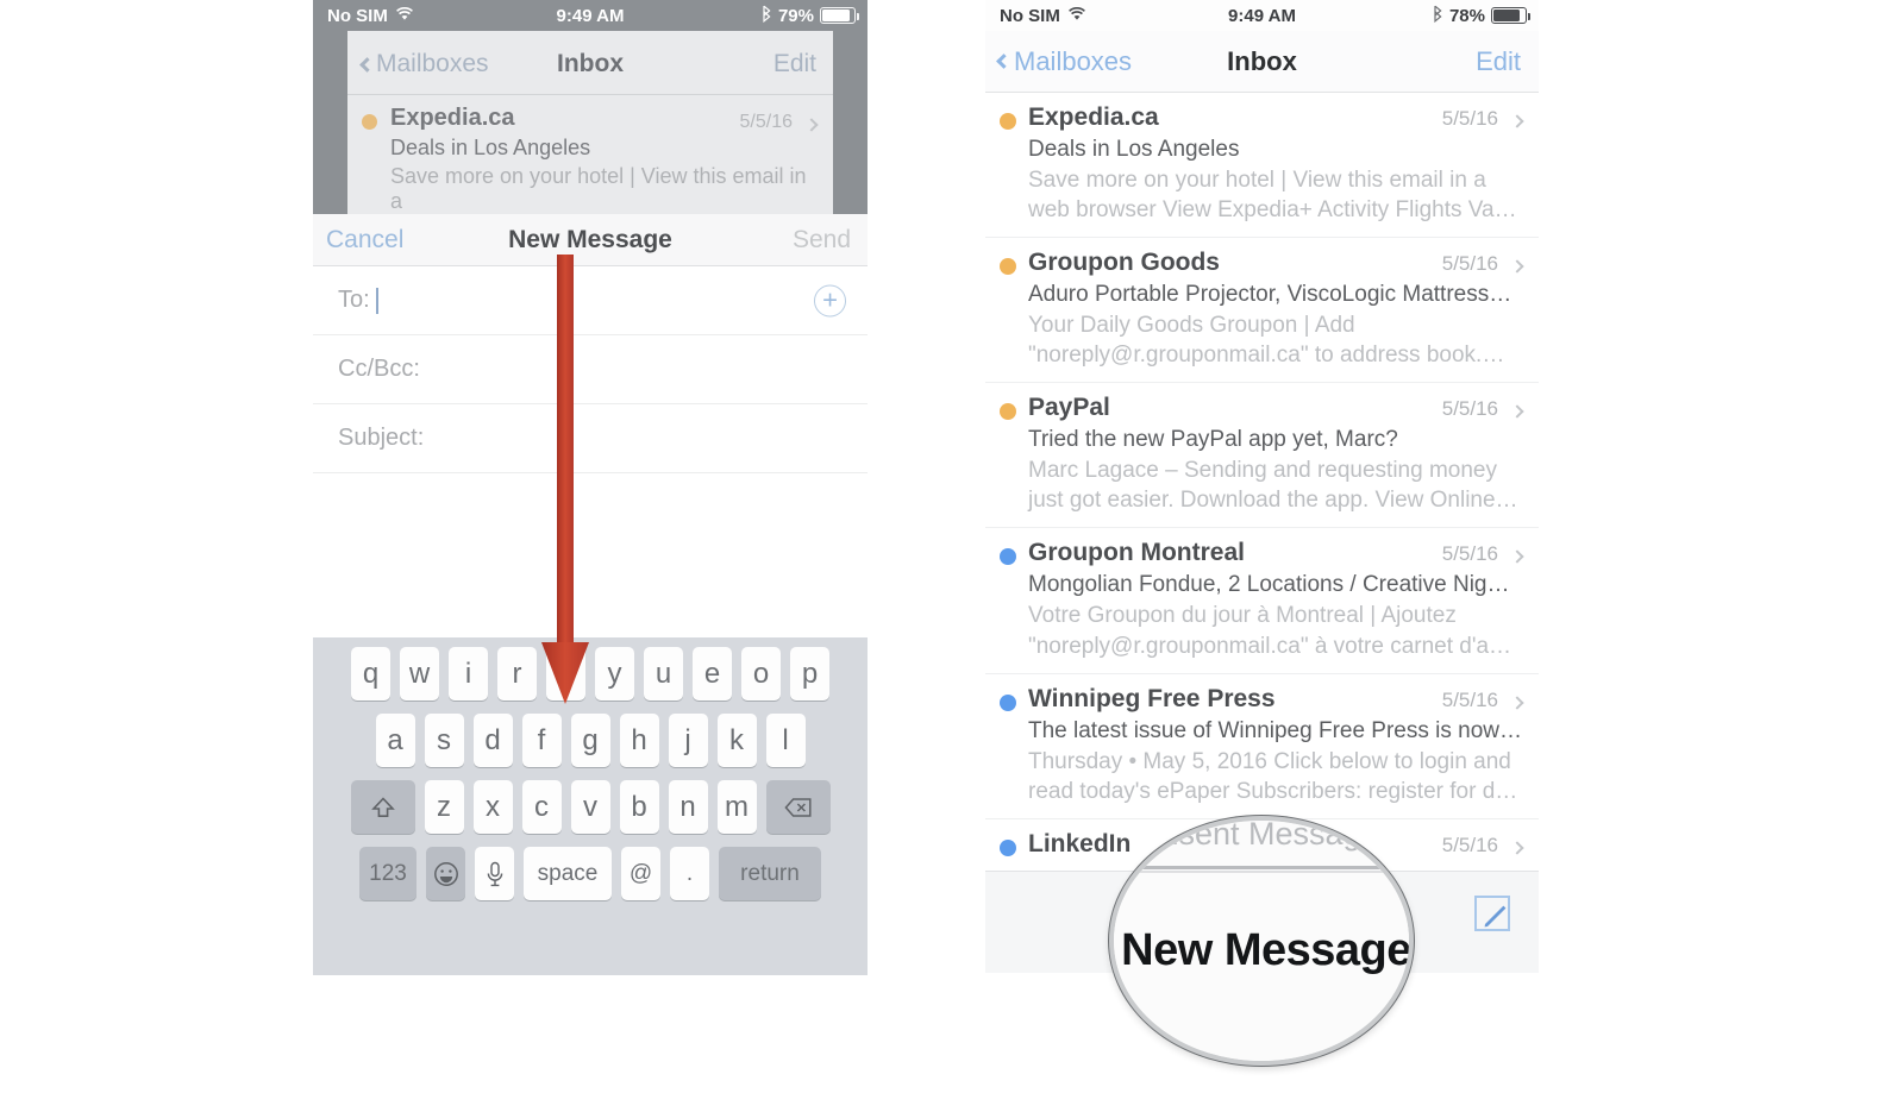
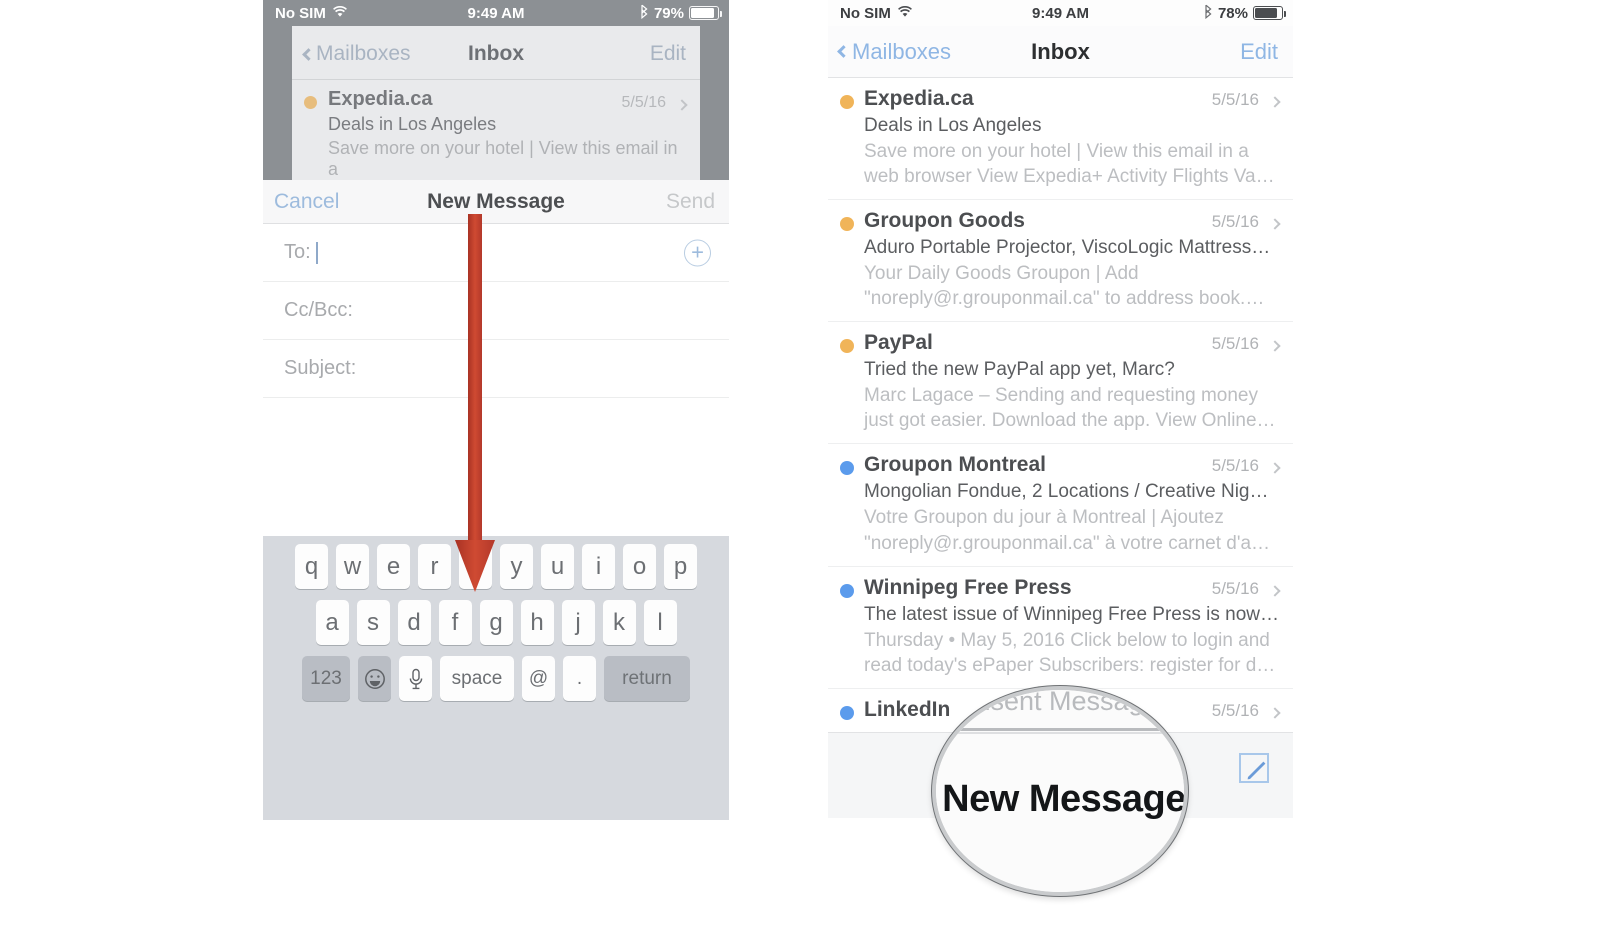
  No SIM
  9:49 AM
  79%
  Mailboxes
  Inbox
  Edit
  Expedia.ca
  5/5/16
  Deals in Los Angeles
  Save more on your hotel | View this email in a
  Cancel
  New Message
  Send
  To:
  +
  Cc/Bcc:
  Subject:
  q
  w
- i
+ e
  r
  y
  u
- e
+ i
  o
  p
  a
  s
  d
  f
  g
  h
  j
  k
  l
- z
- x
- c
- v
- b
- n
- m
  123
  space
  @
  .
  return
  No SIM
  9:49 AM
  78%
  Mailboxes
  Inbox
  Edit
  Expedia.ca
  5/5/16
  Deals in Los Angeles
  Save more on your hotel | View this email in a web browser View Expedia+ Activity Flights Va…
  Groupon Goods
  5/5/16
  Aduro Portable Projector, ViscoLogic Mattress…
  Your Daily Goods Groupon | Add "noreply@r.grouponmail.ca" to address book.…
  PayPal
  5/5/16
  Tried the new PayPal app yet, Marc?
  Marc Lagace – Sending and requesting money just got easier. Download the app. View Online…
  Groupon Montreal
  5/5/16
  Mongolian Fondue, 2 Locations / Creative Nig…
  Votre Groupon du jour à Montreal | Ajoutez "noreply@r.grouponmail.ca" à votre carnet d'a…
  Winnipeg Free Press
  5/5/16
  The latest issue of Winnipeg Free Press is now…
  Thursday • May 5, 2016 Click below to login and read today's ePaper Subscribers: register for d…
  LinkedI
  5/5/16
  nsent Message
  New Message
